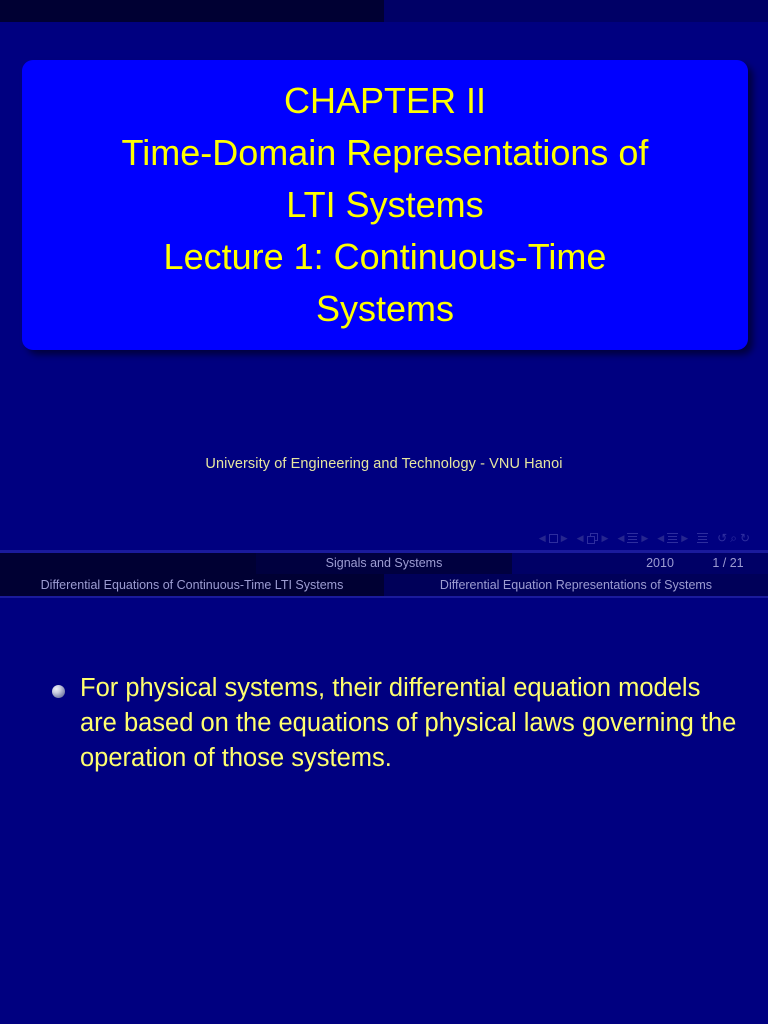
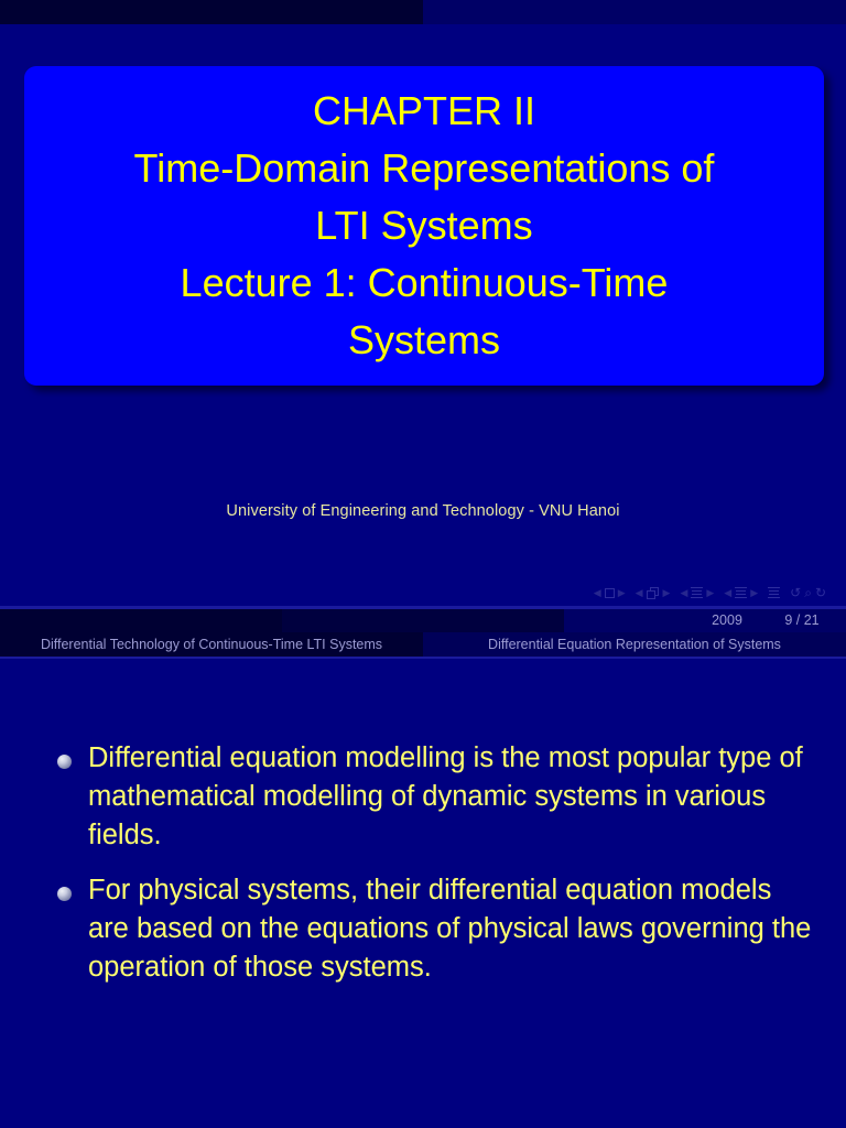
  CHAPTER II
  Time-Domain Representations of
  LTI Systems
  Lecture 1: Continuous-Time
  Systems
  University of Engineering and Technology - VNU Hanoi
  ◀
  ▶
  ◀
  ▶
  ◀
  ▶
  ◀
  ▶
  ↺
  ⌕
  ↻
- Signals and Systems
- 2010
+ 2009
- 1 / 21
+ 9 / 21
- Differential Equations of Continuous-Time LTI Systems
+ Differential Technology of Continuous-Time LTI Systems
- Differential Equation Representations of Systems
+ Differential Equation Representation of Systems
+ Differential equation modelling is the most popular type of mathematical modelling of dynamic systems in various fields.
  For physical systems, their differential equation models are based on the equations of physical laws governing the operation of those systems.
